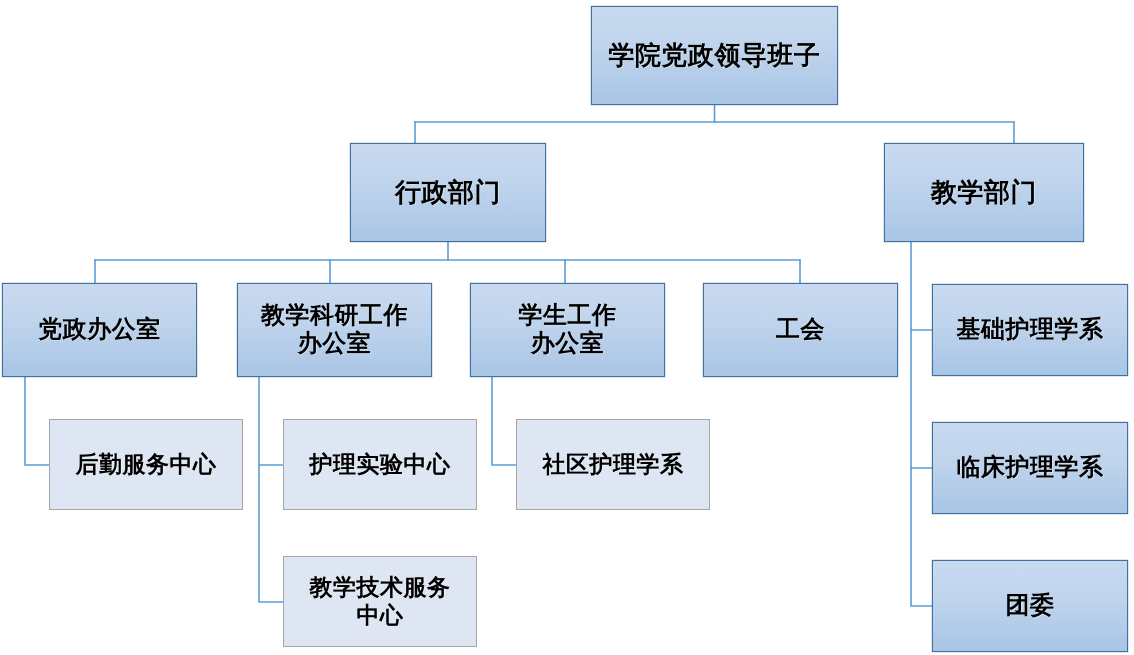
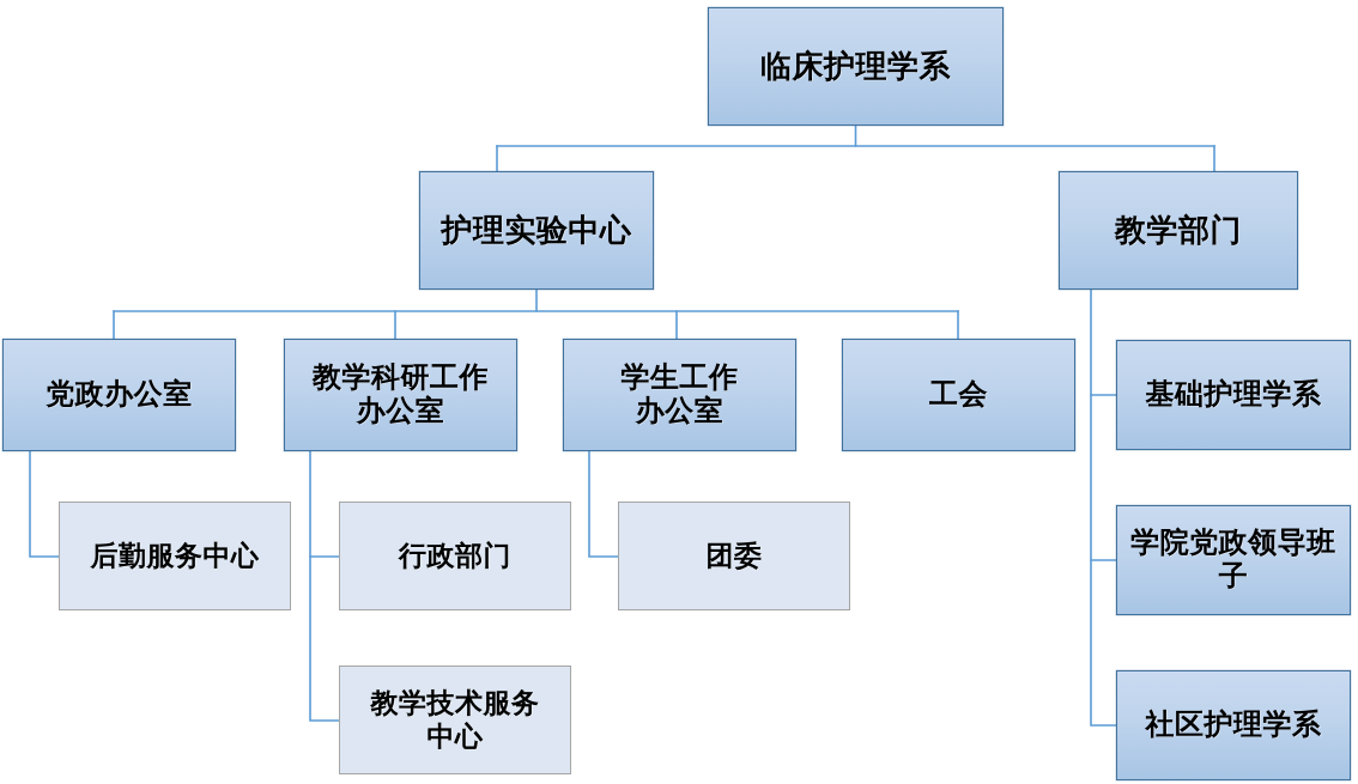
- 学院党政领导班子
+ 临床护理学系
- 行政部门
+ 护理实验中心
  教学部门
  党政办公室
  教学科研工作
  办公室
  学生工作
  办公室
  工会
  后勤服务中心
- 护理实验中心
+ 行政部门
- 社区护理学系
+ 团委
  教学技术服务
  中心
  基础护理学系
- 临床护理学系
+ 学院党政领导班子
- 团委
+ 社区护理学系
